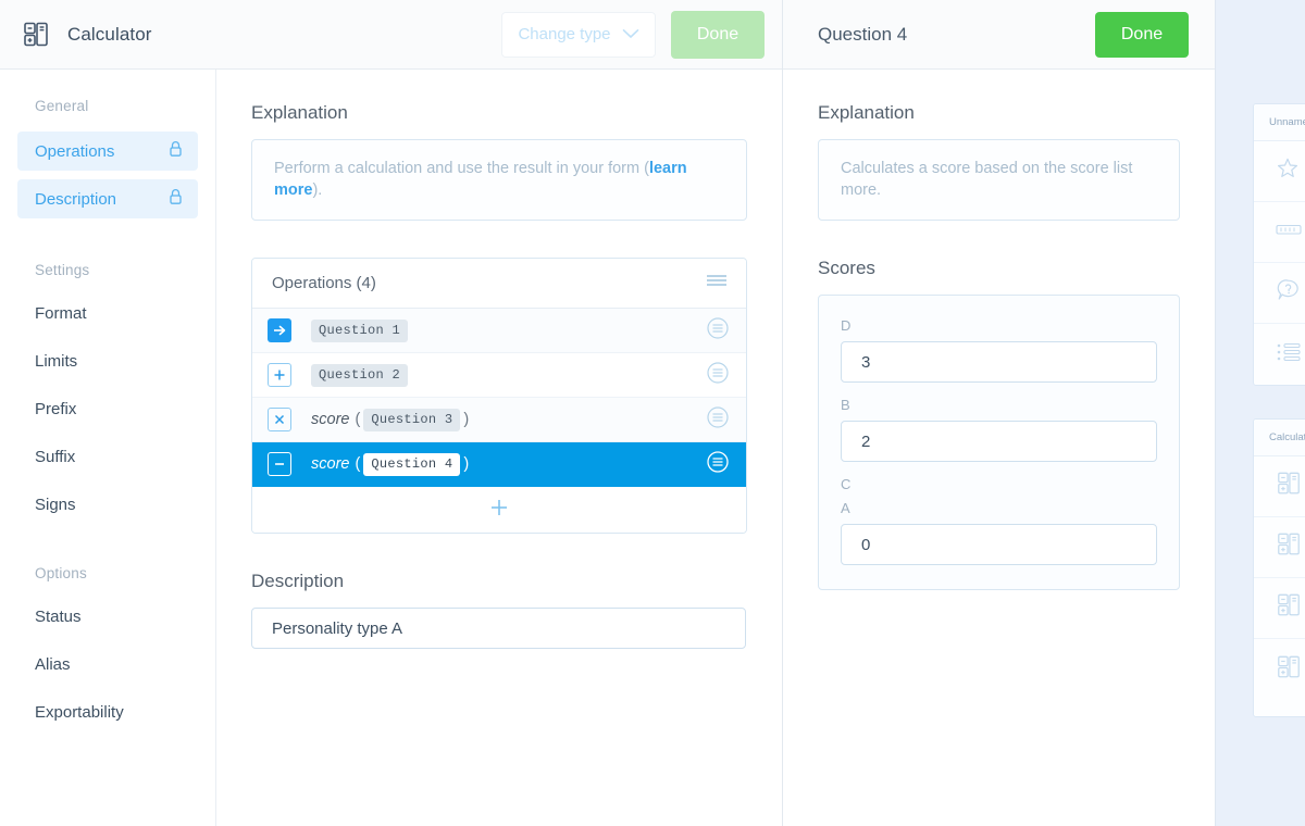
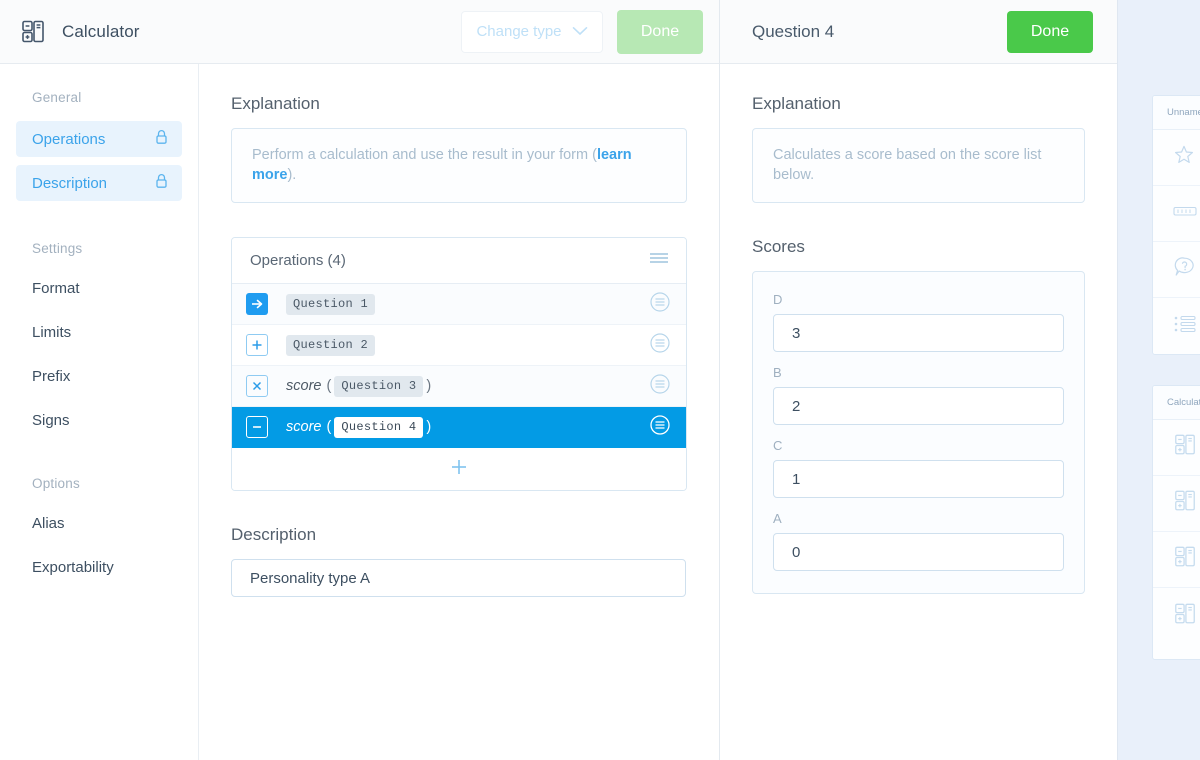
  Calculator
  Change type
  Done
  General
  Operations
  Description
  Settings
  Format
  Limits
  Prefix
- Suffix
  Signs
  Options
- Status
  Alias
  Exportability
  Explanation
  Perform a calculation and use the result in your form (learn more).
  Operations (4)
  Question 1
  Question 2
  score
  (
  Question 3
  )
  score
  (
  Question 4
  )
  Description
  Personality type A
  Question 4
  Done
  Explanation
- Calculates a score based on the score list more.
+ Calculates a score based on the score list below.
  Scores
  D
  3
  B
  2
  C
+ 1
  A
  0
  Unnam
  Calcula
